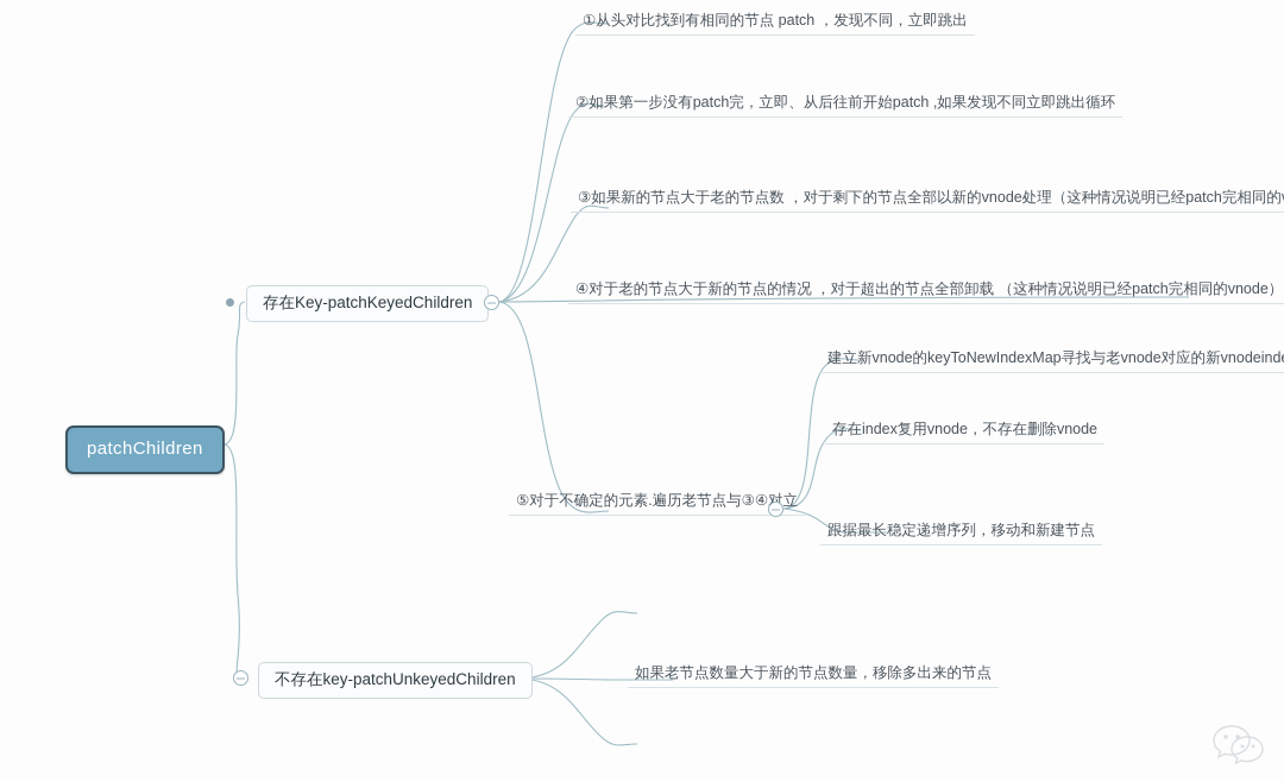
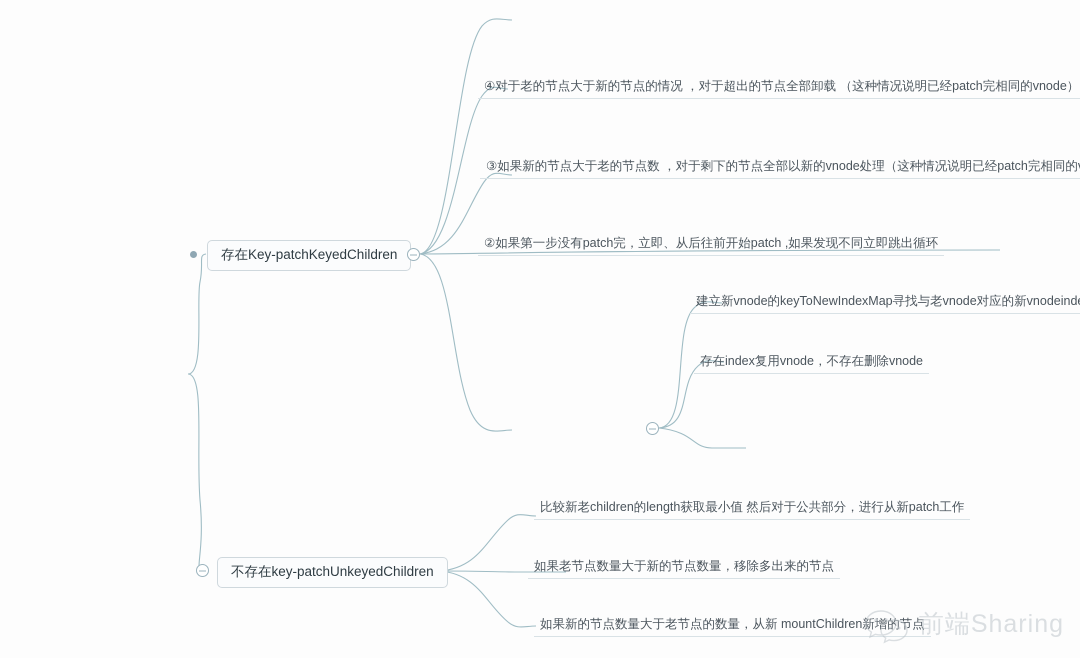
- patchChildren
  存在Key-patchKeyedChildren
- ①从头对比找到有相同的节点 patch ，发现不同，立即跳出
- ②如果第一步没有patch完，立即、从后往前开始patch ,如果发现不同立即跳出循环
+ ④对于老的节点大于新的节点的情况 ，对于超出的节点全部卸载 （这种情况说明已经patch完相同的vnode）
  ③如果新的节点大于老的节点数 ，对于剩下的节点全部以新的vnode处理（这种情况说明已经patch完相同的
- ④对于老的节点大于新的节点的情况 ，对于超出的节点全部卸载 （这种情况说明已经patch完相同的vnode）
+ ②如果第一步没有patch完，立即、从后往前开始patch ,如果发现不同立即跳出循环
- ⑤对于不确定的元素.遍历老节点与③④对立
  建立新vnode的keyToNewIndexMap寻找与老vnode对应的新vnodeind
  存在index复用vnode，不存在删除vnode
- 跟据最长稳定递增序列，移动和新建节点
  不存在key-patchUnkeyedChildren
+ 比较新老children的length获取最小值 然后对于公共部分，进行从新patch工作
  如果老节点数量大于新的节点数量，移除多出来的节点
+ 如果新的节点数量大于老节点的数量，从新 mountChildren新增的节点
+ 前端Sharing
